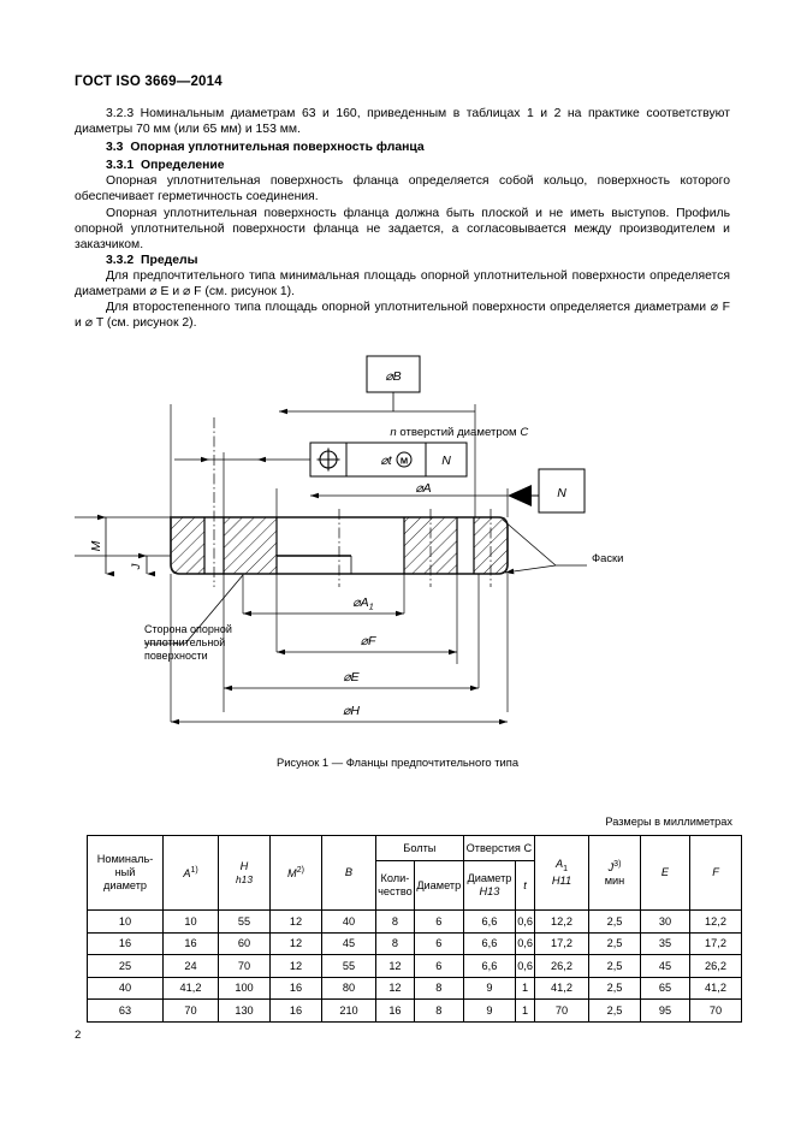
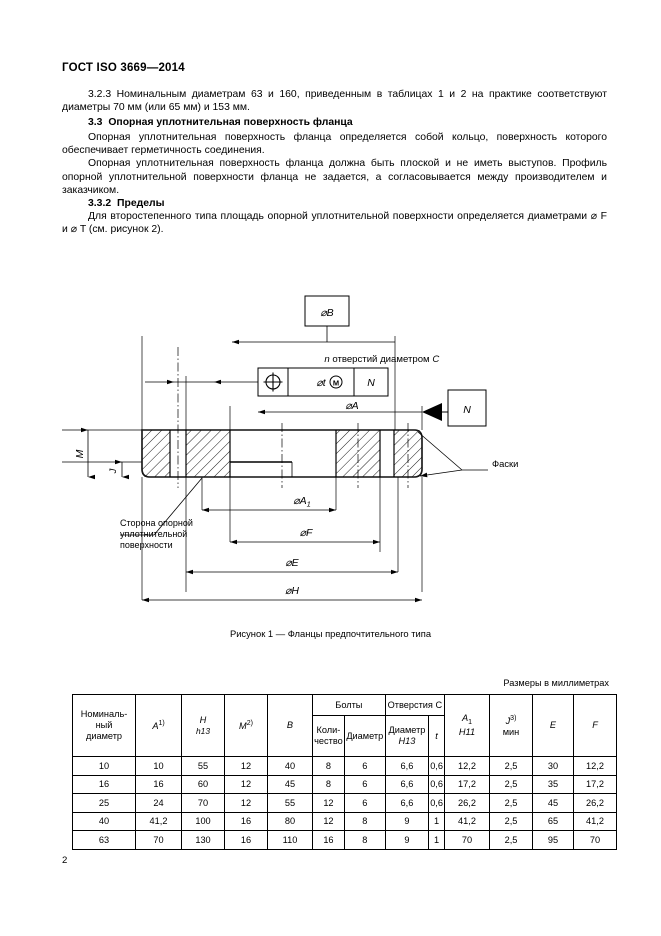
  ГОСТ ISO 3669—2014
  3.2.3 Номинальным диаметрам 63 и 160, приведенным в таблицах 1 и 2 на практике соответствуют диаметры 70 мм (или 65 мм) и 153 мм.
  3.3 Опорная уплотнительная поверхность фланца
- 3.3.1 Определение
  Опорная уплотнительная поверхность фланца определяется собой кольцо, поверхность которого обеспечивает герметичность соединения.
  Опорная уплотнительная поверхность фланца должна быть плоской и не иметь выступов. Профиль опорной уплотнительной поверхности фланца не задается, а согласовывается между производителем и заказчиком.
  3.3.2 Пределы
- Для предпочтительного типа минимальная площадь опорной уплотнительной поверхности определяется диаметрами ⌀ E и ⌀ F (см. рисунок 1).
  Для второстепенного типа площадь опорной уплотнительной поверхности определяется диаметрами ⌀ F и ⌀ T (см. рисунок 2).
  ⌀B
  n отверстий диаметром C
  ⌀t
  M
  N
  N
  ⌀A
  Фаски
  Сторона опорной уплотнительной повехности
  ⌀A1
  ⌀F
  ⌀E
  ⌀H
  Рисунок 1 — Фланцы предпочтительного типа
  Размеры в миллиметрах
  Номиналь- ный диаметр	A	H h13	M	B	Болты	Отверстия C	A H11	J мин	E	F
  Коли- чество	Диаметр	Диаметр H13	t
  10	10	55	12	40	8	6	6,6	0,6	12,2	2,5	30	12,2
  16	16	60	12	45	8	6	6,6	0,6	17,2	2,5	35	17,2
  25	24	70	12	55	12	6	6,6	0,6	26,2	2,5	45	26,2
  40	41,2	100	16	80	12	8	9	1	41,2	2,5	65	41,2
- 63	70	130	16	210	16	8	9	1	70	2,5	95	70
+ 63	70	130	16	110	16	8	9	1	70	2,5	95	70
  2
